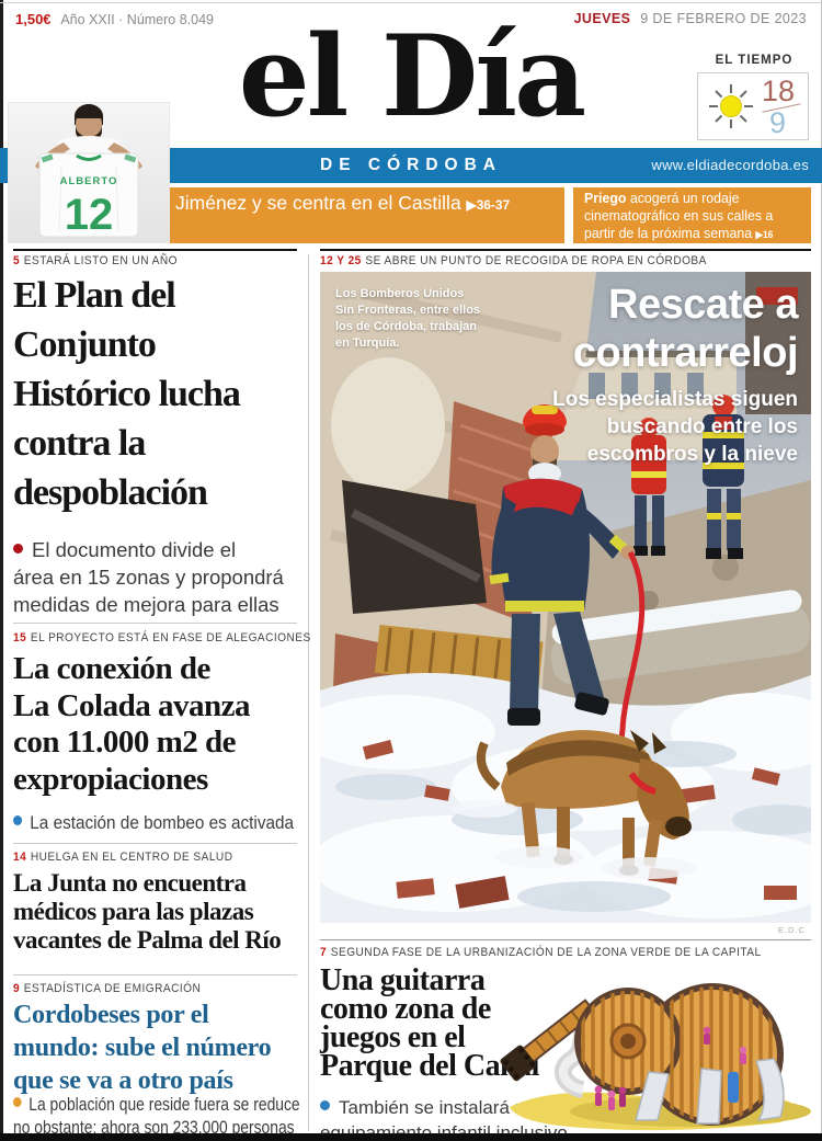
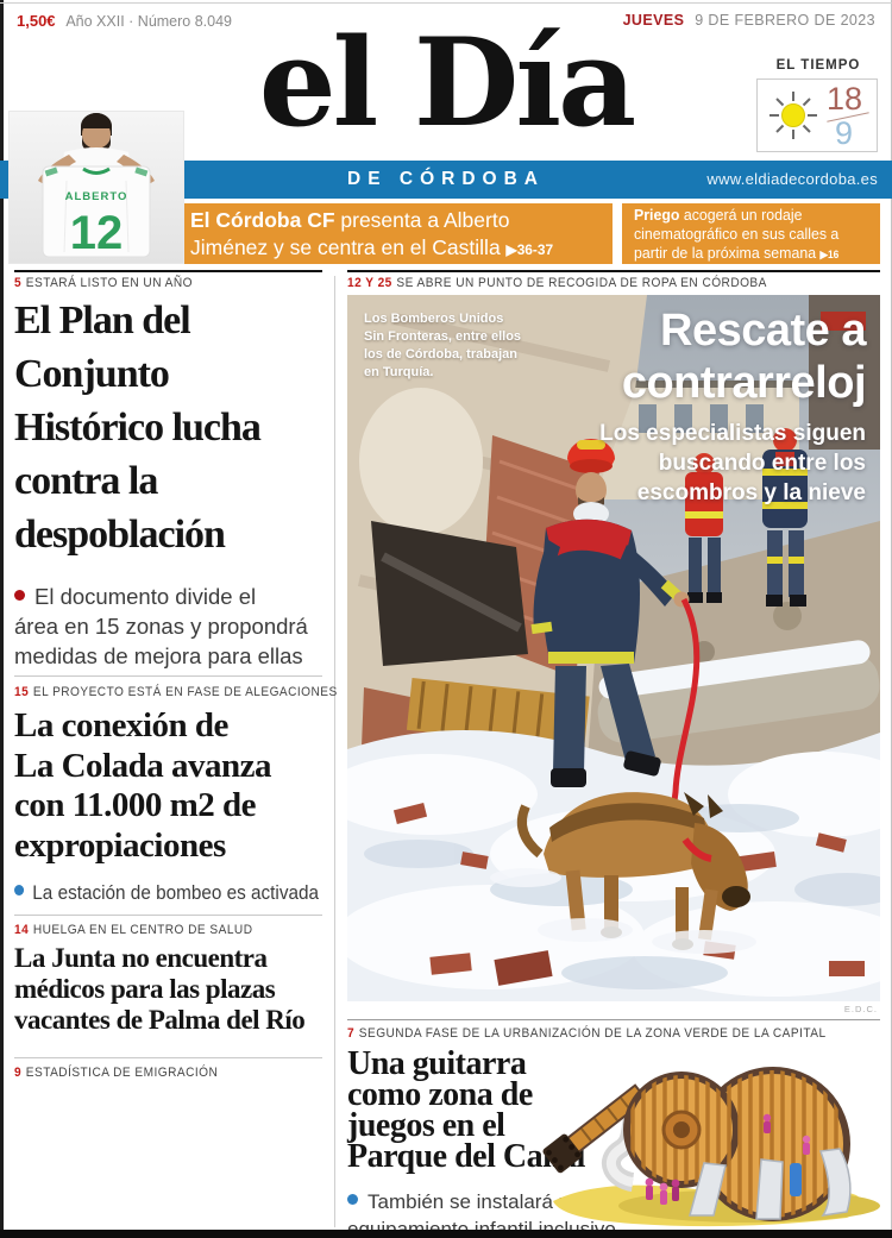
  1,50€ Año XXII · Número 8.049
  JUEVES 9 DE FEBRERO DE 2023
  el Día
  EL TIEMPO
  18
  9
  DE CÓRDOBA
  www.eldiadecordoba.es
+ El Córdoba CF presenta a Alberto
  Jiménez y se centra en el Castilla ▶36-37
  Priego acogerá un rodaje
  cinematográfico en sus calles a
  partir de la próxima semana ▶16
  ALBERTO
  12
  5 ESTARÁ LISTO EN UN AÑO
  El Plan del
  Conjunto
  Histórico lucha
  contra la
  despoblación
  El documento divide el
  área en 15 zonas y propondrá
  medidas de mejora para ellas
  15 EL PROYECTO ESTÁ EN FASE DE ALEGACIONES
  La conexión de
  La Colada avanza
  con 11.000 m2 de
  expropiaciones
  La estación de bombeo es activada
  14 HUELGA EN EL CENTRO DE SALUD
  La Junta no encuentra
  médicos para las plazas
  vacantes de Palma del Río
  9 ESTADÍSTICA DE EMIGRACIÓN
- Cordobeses por el
- mundo: sube el número
- que se va a otro país
- La población que reside fuera se reduce
- no obstante: ahora son 233.000 personas
  12 Y 25 SE ABRE UN PUNTO DE RECOGIDA DE ROPA EN CÓRDOBA
  Los Bomberos Unidos
  Sin Fronteras, entre ellos
  los de Córdoba, trabajan
  en Turquía.
  Rescate a
  contrarreloj
  Los especialistas siguen
  buscando entre los
  escombros y la nieve
  E.D.C.
  7 SEGUNDA FASE DE LA URBANIZACIÓN DE LA ZONA VERDE DE LA CAPITAL
  Una guitarra
  como zona de
  juegos en el
  Parque del Ca
  También se instalará
